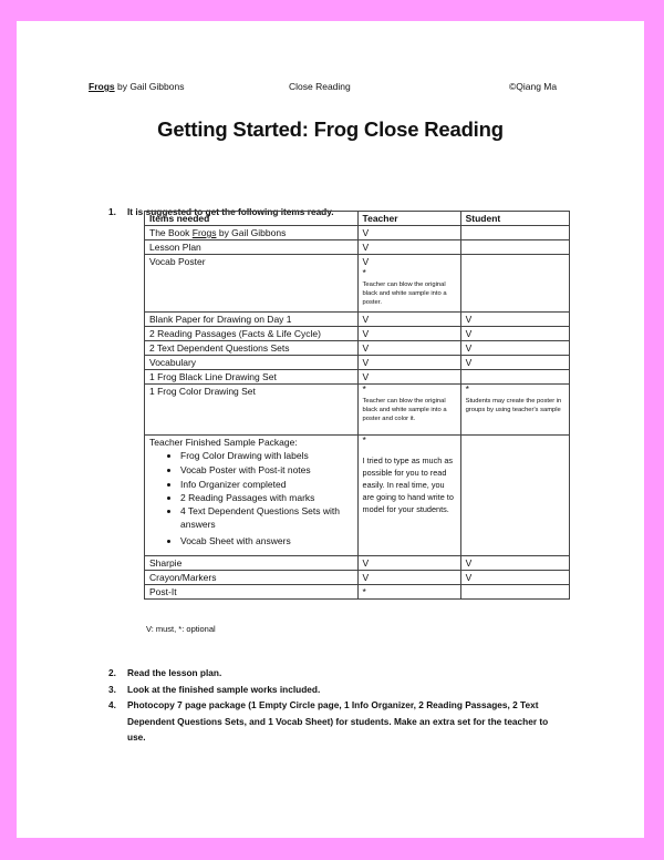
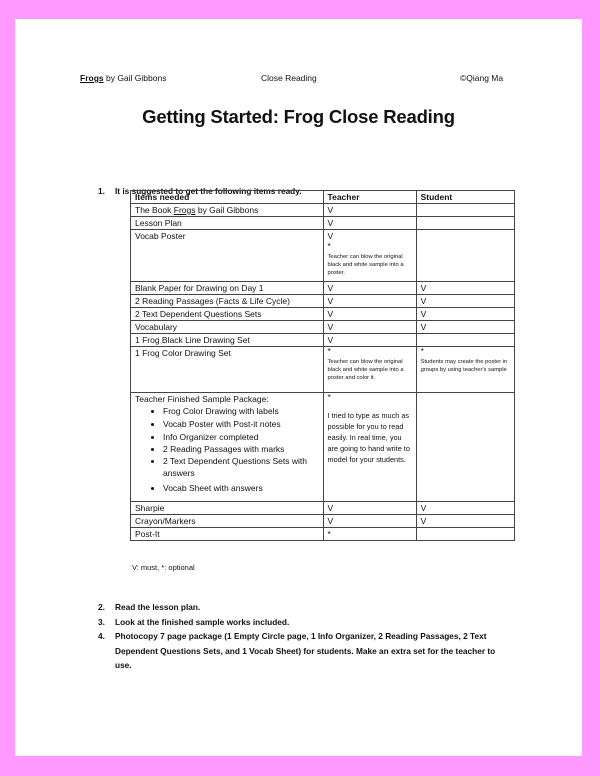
  Frogs by Gail Gibbons
  Close Reading
  ©Qiang Ma
  Getting Started: Frog Close Reading
  1.
  It is suggested to get the following items ready.
  Items needed	Teacher	Student
  The Book Frogs by Gail Gibbons	V
  Lesson Plan	V
  Blank Paper for Drawing on Day 1	V	V
  2 Reading Passages (Facts & Life Cycle)	V	V
  2 Text Dependent Questions Sets	V	V
  Vocabulary	V	V
  1 Frog Black Line Drawing Set	V
- Teacher Finished Sample Package: Frog Color Drawing with labels Vocab Poster with Post-it notes Info Organizer completed 2 Reading Passages with marks 4 Text Dependent Questions Sets with answers Vocab Sheet with answers	* I tried to type as much as possible for you to read easily. In real time, you are going to hand write to model for your students.
+ Teacher Finished Sample Package: Frog Color Drawing with labels Vocab Poster with Post-it notes Info Organizer completed 2 Reading Passages with marks 2 Text Dependent Questions Sets with answers Vocab Sheet with answers	* I tried to type as much as possible for you to read easily. In real time, you are going to hand write to model for your students.
  Sharpie	V	V
  Crayon/Markers	V	V
  Post-It	*
  V: must, *: optional
  2.
  Read the lesson plan.
  3.
  Look at the finished sample works included.
  4.
  Photocopy 7 page package (1 Empty Circle page, 1 Info Organizer, 2 Reading Passages, 2 Text Dependent Questions Sets, and 1 Vocab Sheet) for students. Make an extra set for the teacher to use.
